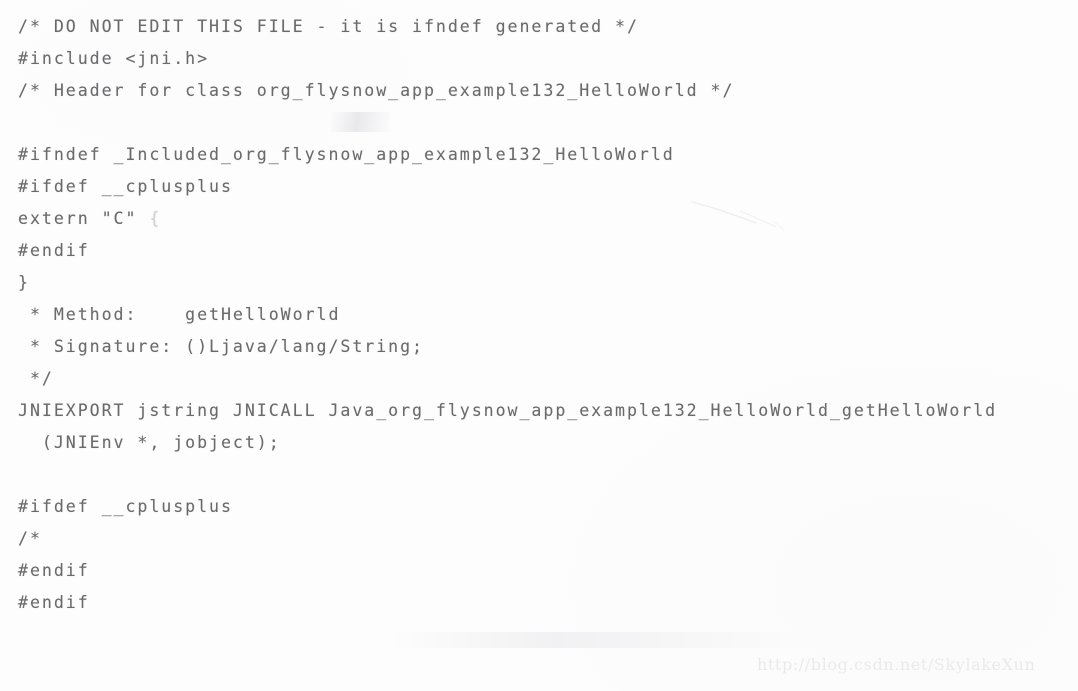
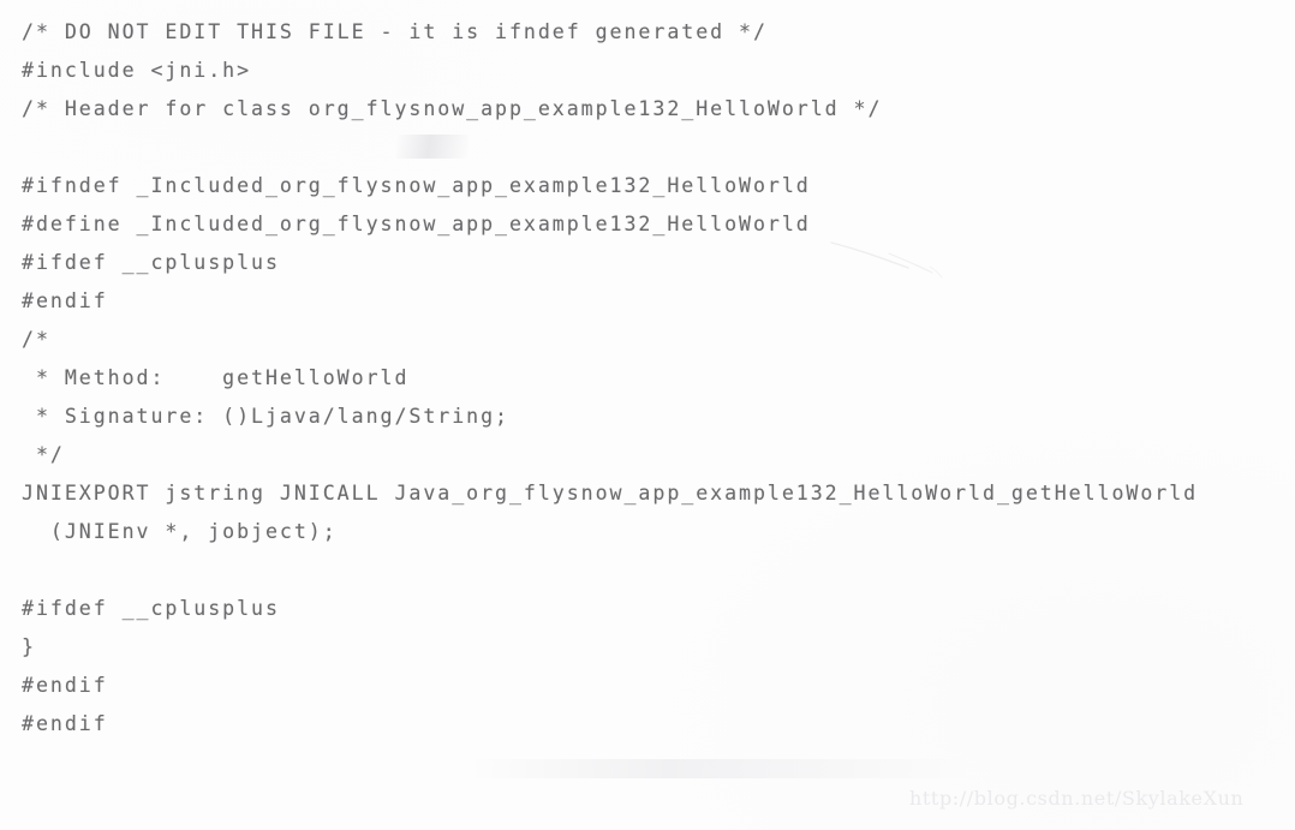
  /* DO NOT EDIT THIS FILE - it is ifndef generated */
  #include <jni.h>
  /* Header for class org_flysnow_app_example132_HelloWorld */
  #ifndef _Included_org_flysnow_app_example132_HelloWorld
+ #define _Included_org_flysnow_app_example132_HelloWorld
  #ifdef __cplusplus
- extern "C" {
  #endif
- }
+ /*
  * Method: getHelloWorld
  * Signature: ()Ljava/lang/String;
  */
  JNIEXPORT jstring JNICALL Java_org_flysnow_app_example132_HelloWorld_getHelloWorld
  (JNIEnv *, jobject);
  #ifdef __cplusplus
- /*
+ }
  #endif
  #endif
